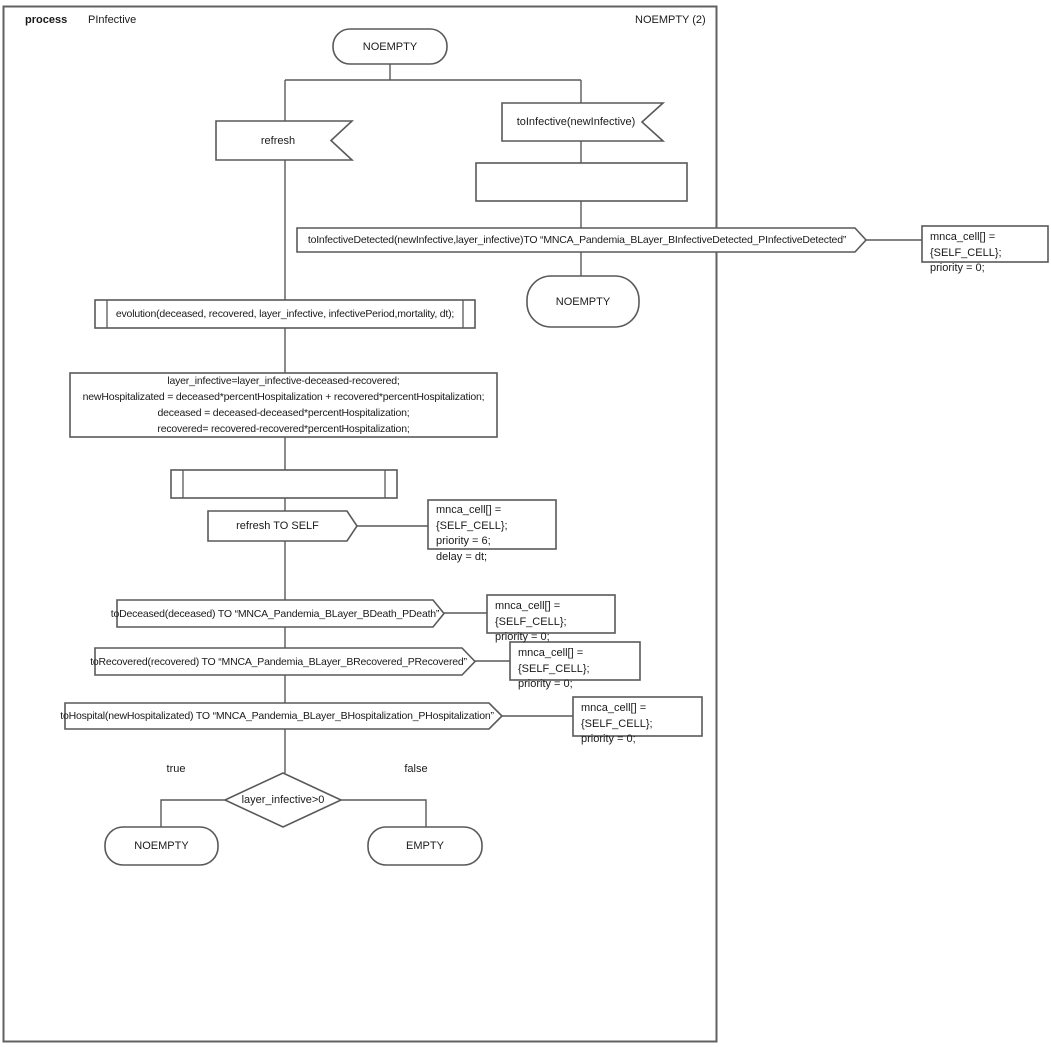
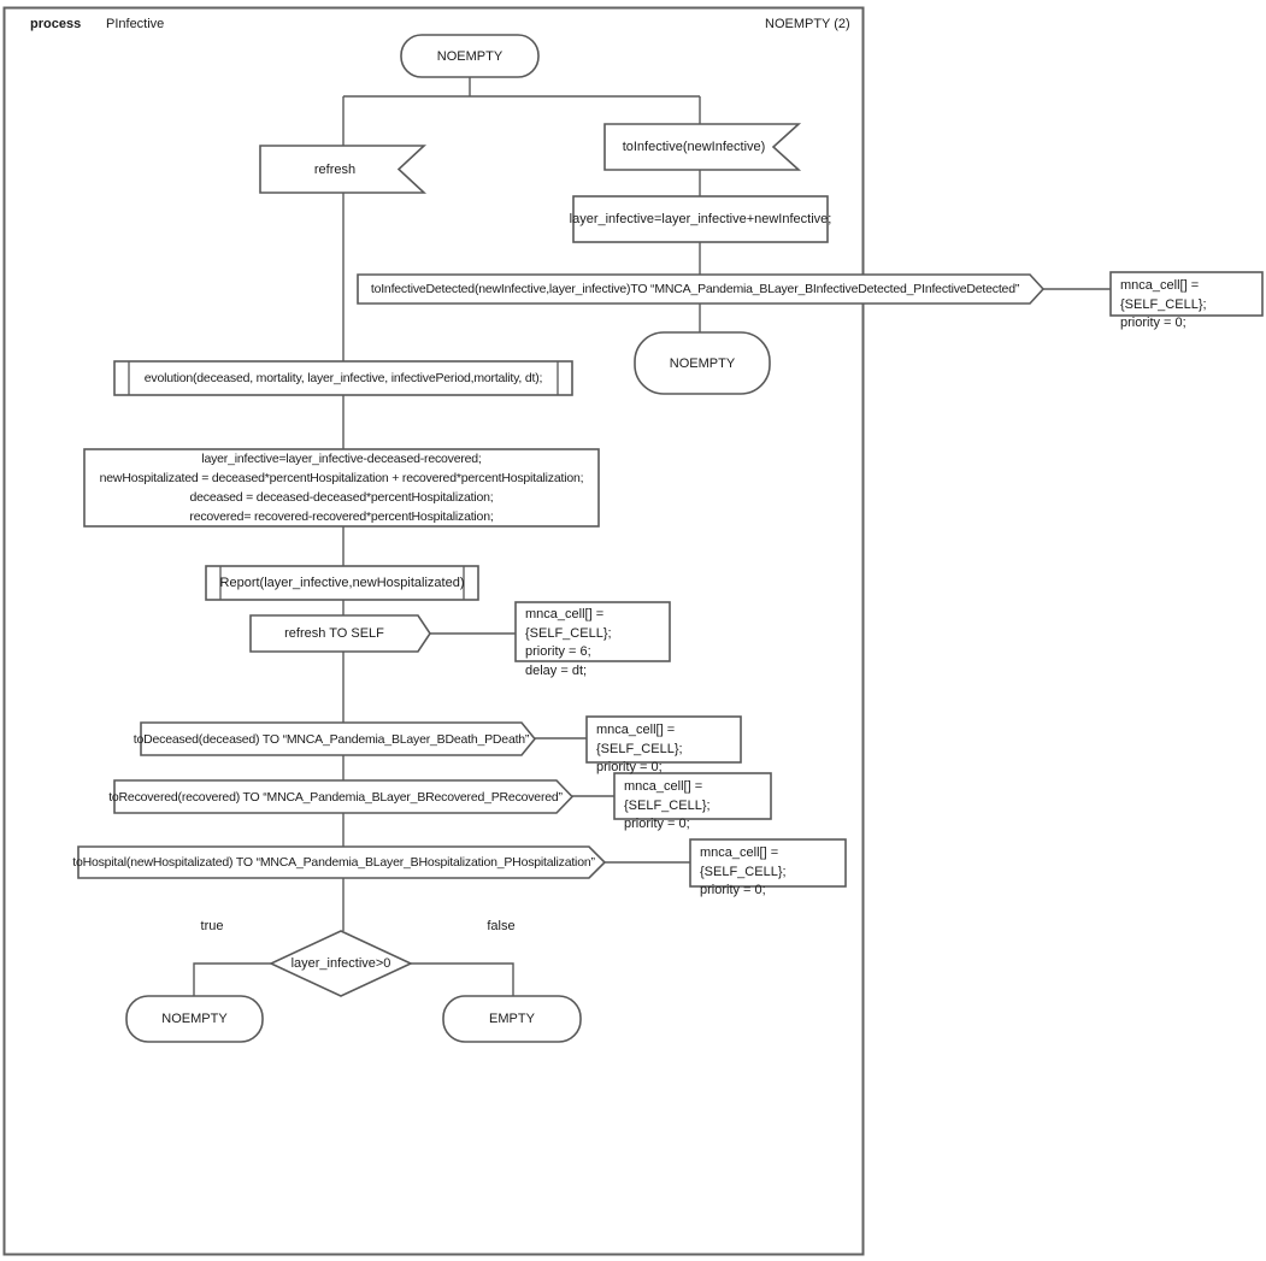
  process
  PInfective
  NOEMPTY (2)
  NOEMPTY
  refresh
  toInfective(newInfective)
+ layer_infective=layer_infective+newInfective;
  toInfectiveDetected(newInfective,layer_infective)TO “MNCA_Pandemia_BLayer_BInfectiveDetected_PInfectiveDetected”
  mnca_cell[] = {SELF_CELL};
  priority = 0;
  NOEMPTY
- evolution(deceased, recovered, layer_infective, infectivePeriod,mortality, dt);
+ evolution(deceased, mortality, layer_infective, infectivePeriod,mortality, dt);
  layer_infective=layer_infective-deceased-recovered;
  newHospitalizated = deceased*percentHospitalization + recovered*percentHospitalization;
  deceased = deceased-deceased*percentHospitalization;
  recovered= recovered-recovered*percentHospitalization;
+ Report(layer_infective,newHospitalizated)
  refresh TO SELF
  mnca_cell[] = {SELF_CELL};
  priority = 6;
  delay = dt;
  toDeceased(deceased) TO “MNCA_Pandemia_BLayer_BDeath_PDeath”
  mnca_cell[] = {SELF_CELL};
  priority = 0;
  toRecovered(recovered) TO “MNCA_Pandemia_BLayer_BRecovered_PRecovered”
  mnca_cell[] = {SELF_CELL};
  priority = 0;
  toHospital(newHospitalizated) TO “MNCA_Pandemia_BLayer_BHospitalization_PHospitalization”
  mnca_cell[] = {SELF_CELL};
  priority = 0;
  layer_infective>0
  true
  false
  NOEMPTY
  EMPTY
